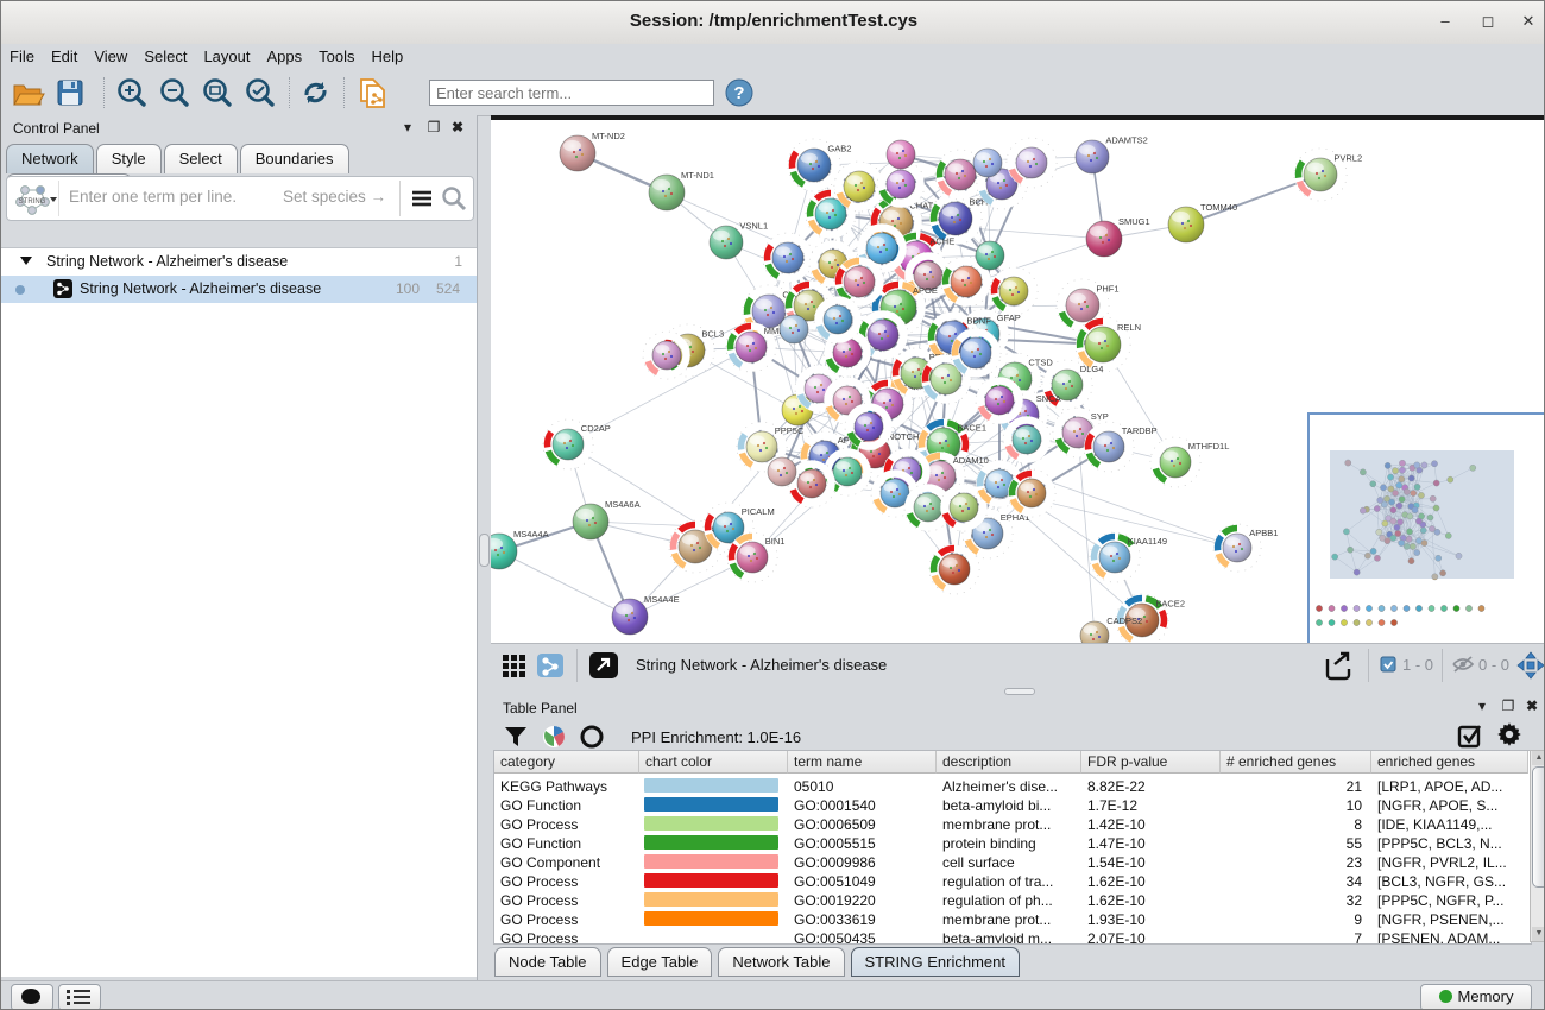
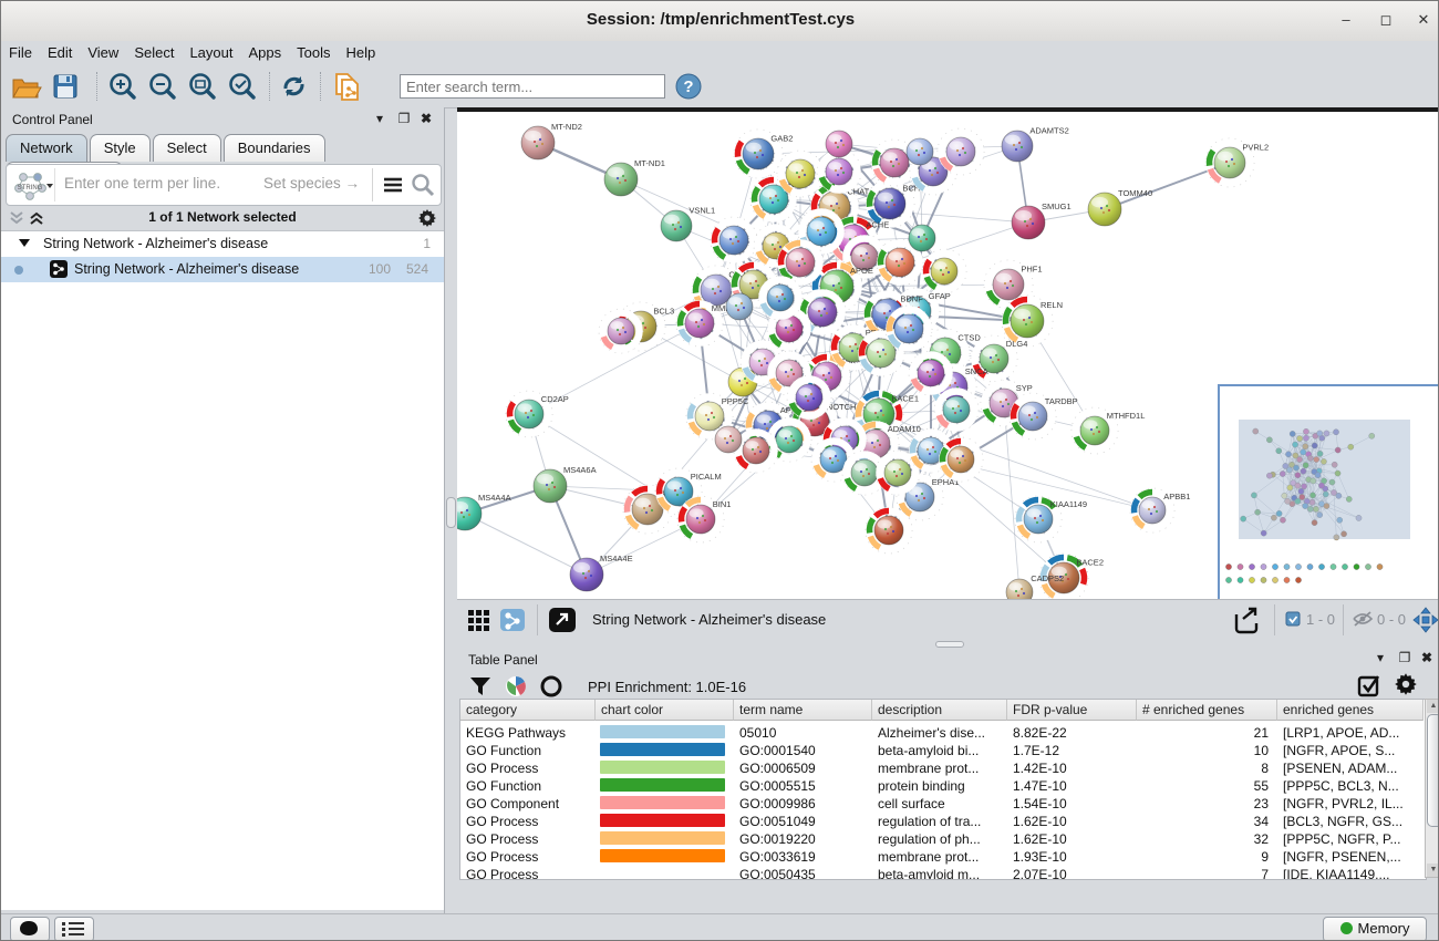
  Session: /tmp/enrichmentTest.cys
  –
  ◻
  ✕
  File Edit View Select Layout Apps Tools Help
  Enter search term...
  ?
  Control Panel
  ▾
  ❐
  ✖
  Network Style Select Boundaries
  Enter one term per line.
  Set species →
+ 1 of 1 Network selected
  String Network - Alzheimer's disease
  1
  String Network - Alzheimer's disease
  100
  524
  MT-ND2
  MT-ND1
  VSNL1
  ADAMTS2
  PVRL2
  TOMM40
  SMUG1
  PHF1
  RELN
  MTHFD1L
  GAB2
  CHAT
  ACHE
  APOE
  BCL3
  GFAP
  BDNF
  DLG4
  CTSD
  SNCA
  NOTCH
  PPP5C
  BACE1
  ADAM10
  SYP
  TARDBP
  EPHA1
  APBB1
  KIAA1149
  BACE2
  CADPS2
  CD2AP
  MS4A4A
  MS4A6A
  MS4A4E
  PICALM
  BIN1
  String Network - Alzheimer's disease
  1 - 0
  0 - 0
  Table Panel
  ▾
  ❐
  ✖
  PPI Enrichment: 1.0E-16
  category
  chart color
  term name
  description
  FDR p-value
  # enriched genes
  enriched genes
  KEGG Pathways
  05010
  Alzheimer's dise...
  8.82E-22
  21
  [LRP1, APOE, AD...
  GO Function
  GO:0001540
  beta-amyloid bi...
  1.7E-12
  10
  [NGFR, APOE, S...
  GO Process
  GO:0006509
  membrane prot...
  1.42E-10
  8
- [IDE, KIAA1149,...
+ [PSENEN, ADAM...
  GO Function
  GO:0005515
  protein binding
  1.47E-10
  55
  [PPP5C, BCL3, N...
  GO Component
  GO:0009986
  cell surface
  1.54E-10
  23
  [NGFR, PVRL2, IL...
  GO Process
  GO:0051049
  regulation of tra...
  1.62E-10
  34
  [BCL3, NGFR, GS...
  GO Process
  GO:0019220
  regulation of ph...
  1.62E-10
  32
  [PPP5C, NGFR, P...
  GO Process
  GO:0033619
  membrane prot...
  1.93E-10
  9
  [NGFR, PSENEN,...
  GO Process
  GO:0050435
  beta-amyloid m...
  2.07E-10
  7
- [PSENEN, ADAM...
+ [IDE, KIAA1149,...
- Node Table Edge Table Network Table STRING Enrichment
  Memory
